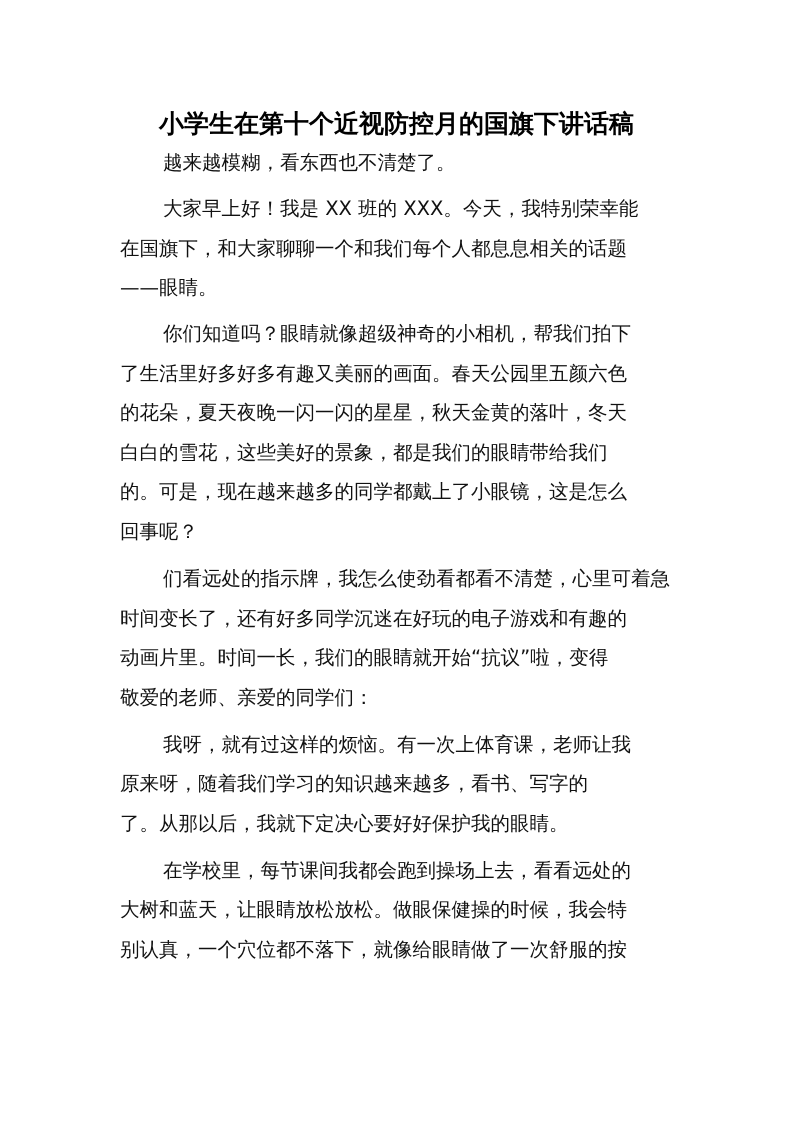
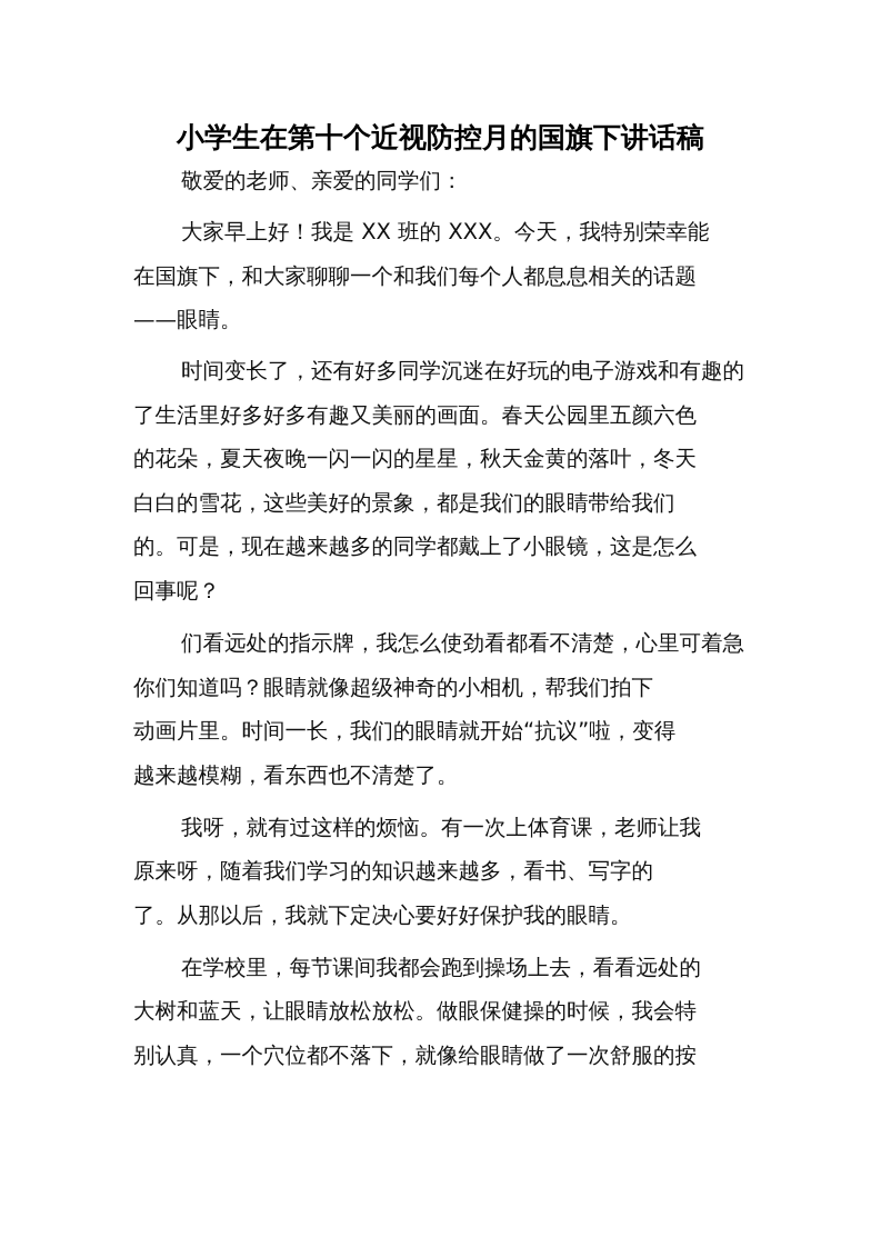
  小学生在第十个近视防控月的国旗下讲话稿
- 越来越模糊，看东西也不清楚了。
+ 敬爱的老师、亲爱的同学们：
  大家早上好！我是 XX 班的 XXX。今天，我特别荣幸能
  在国旗下，和大家聊聊一个和我们每个人都息息相关的话题
  ——眼睛。
- 你们知道吗？眼睛就像超级神奇的小相机，帮我们拍下
+ 时间变长了，还有好多同学沉迷在好玩的电子游戏和有趣的
  了生活里好多好多有趣又美丽的画面。春天公园里五颜六色
  的花朵，夏天夜晚一闪一闪的星星，秋天金黄的落叶，冬天
  白白的雪花，这些美好的景象，都是我们的眼睛带给我们
  的。可是，现在越来越多的同学都戴上了小眼镜，这是怎么
  回事呢？
  们看远处的指示牌，我怎么使劲看都看不清楚，心里可着急
- 时间变长了，还有好多同学沉迷在好玩的电子游戏和有趣的
+ 你们知道吗？眼睛就像超级神奇的小相机，帮我们拍下
  动画片里。时间一长，我们的眼睛就开始“抗议”啦，变得
- 敬爱的老师、亲爱的同学们：
+ 越来越模糊，看东西也不清楚了。
  我呀，就有过这样的烦恼。有一次上体育课，老师让我
  原来呀，随着我们学习的知识越来越多，看书、写字的
  了。从那以后，我就下定决心要好好保护我的眼睛。
  在学校里，每节课间我都会跑到操场上去，看看远处的
  大树和蓝天，让眼睛放松放松。做眼保健操的时候，我会特
  别认真，一个穴位都不落下，就像给眼睛做了一次舒服的按
